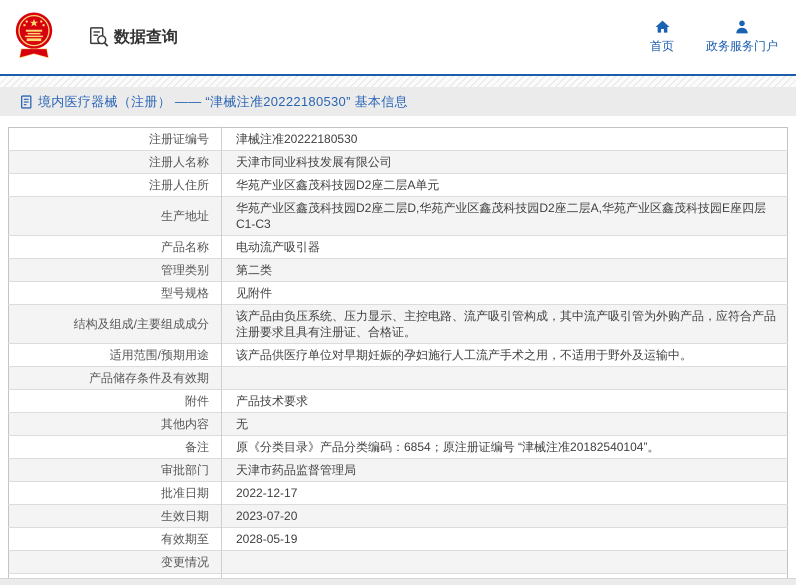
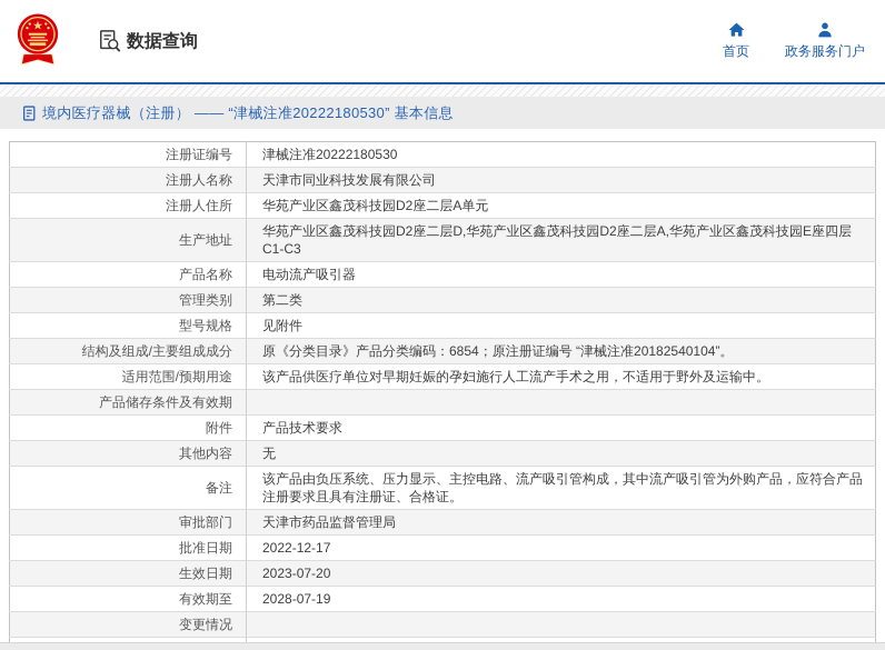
  数据查询
  首页
  政务服务门户
  境内医疗器械（注册） —— “津械注准20222180530” 基本信息
  注册证编号	津械注准20222180530
  注册人名称	天津市同业科技发展有限公司
  注册人住所	华苑产业区鑫茂科技园D2座二层A单元
  生产地址	华苑产业区鑫茂科技园D2座二层D,华苑产业区鑫茂科技园D2座二层A,华苑产业区鑫茂科技园E座四层C1-C3
  产品名称	电动流产吸引器
  管理类别	第二类
  型号规格	见附件
- 结构及组成/主要组成成分	该产品由负压系统、压力显示、主控电路、流产吸引管构成，其中流产吸引管为外购产品，应符合产品注册要求且具有注册证、合格证。
+ 结构及组成/主要组成成分	原《分类目录》产品分类编码：6854；原注册证编号 “津械注准20182540104”。
  适用范围/预期用途	该产品供医疗单位对早期妊娠的孕妇施行人工流产手术之用，不适用于野外及运输中。
  产品储存条件及有效期
  附件	产品技术要求
  其他内容	无
- 备注	原《分类目录》产品分类编码：6854；原注册证编号 “津械注准20182540104”。
+ 备注	该产品由负压系统、压力显示、主控电路、流产吸引管构成，其中流产吸引管为外购产品，应符合产品注册要求且具有注册证、合格证。
  审批部门	天津市药品监督管理局
  批准日期	2022-12-17
  生效日期	2023-07-20
- 有效期至	2028-05-19
+ 有效期至	2028-07-19
  变更情况
